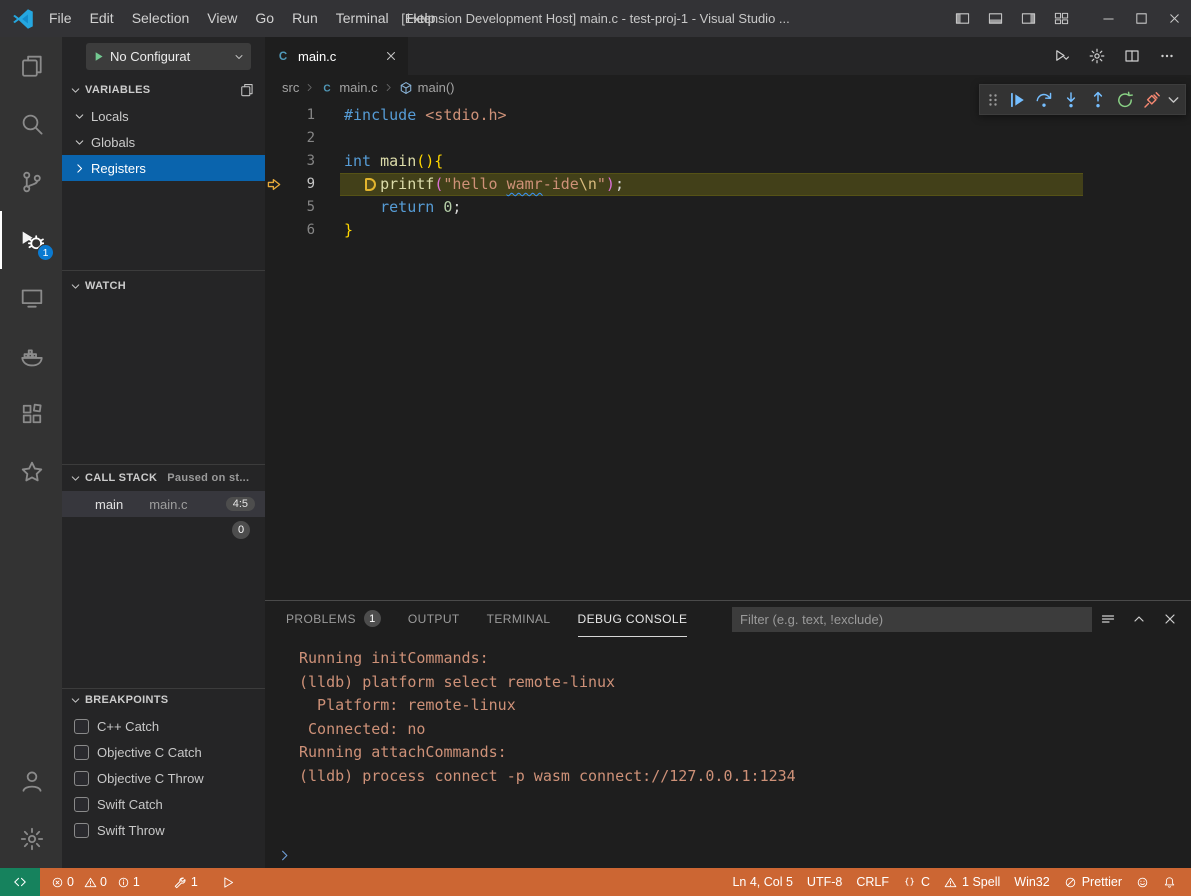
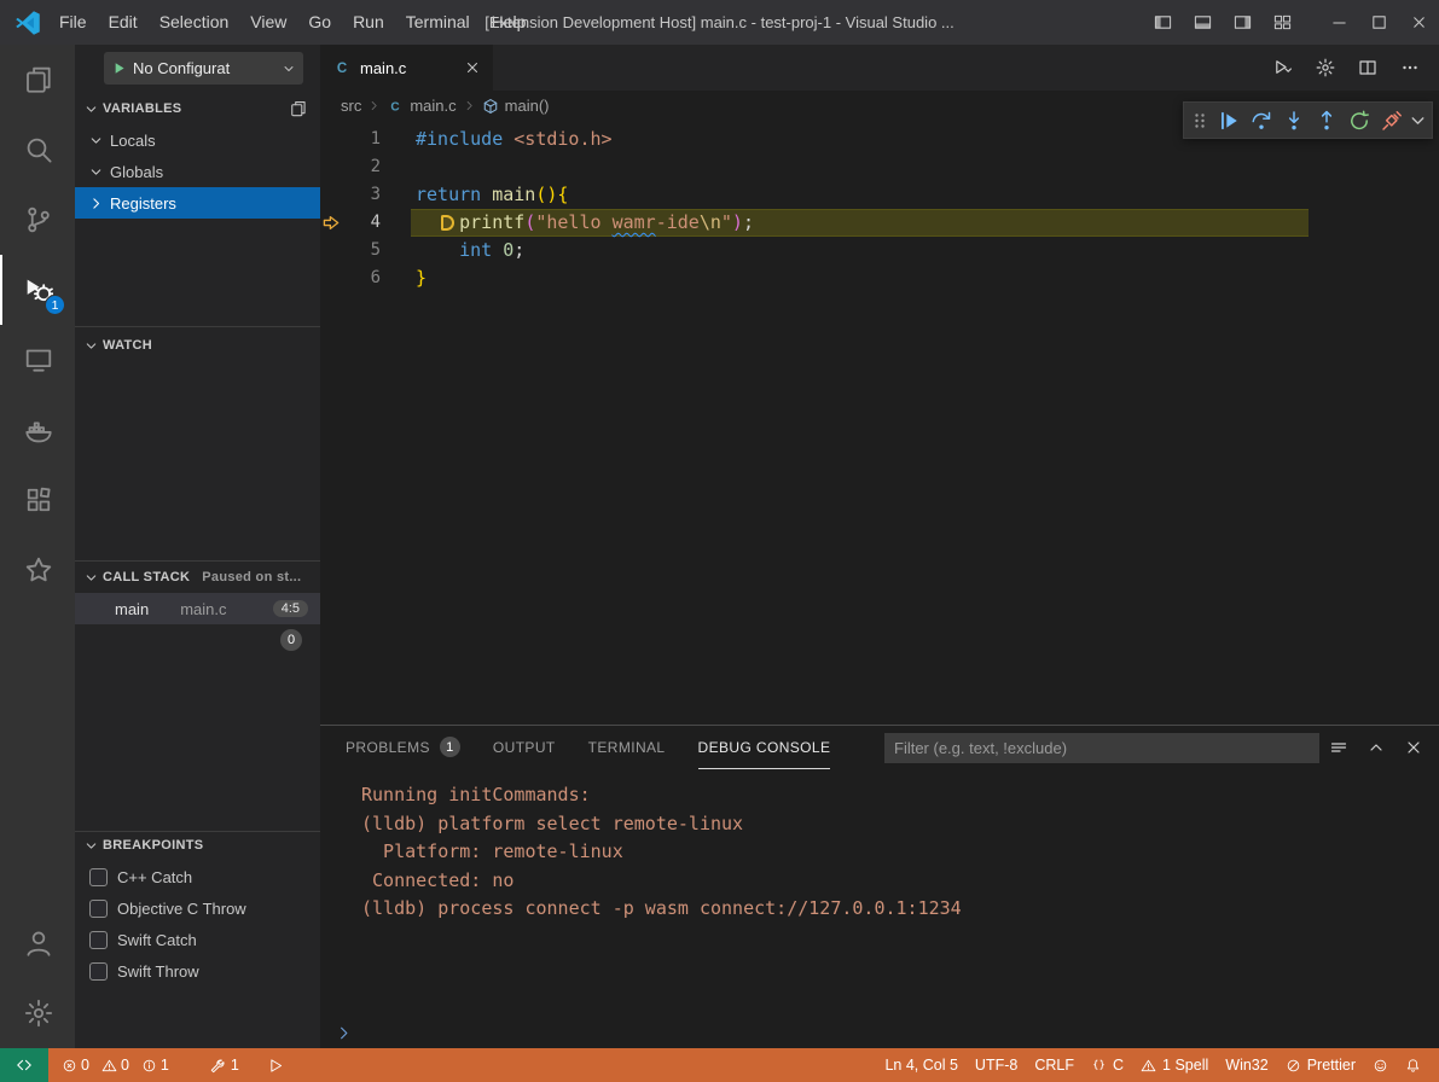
  File
  Edit
  Selection
  View
  Go
  Run
  Terminal
  Help
  [Extension Development Host] main.c - test-proj-1 - Visual Studio ...
  1
  No Configurat
  VARIABLES
  Locals
  Globals
  Registers
  WATCH
  CALL STACK
  Paused on st...
  main
  main.c
  4:5
  0
  BREAKPOINTS
  C++ Catch
- Objective C Catch
  Objective C Throw
  Swift Catch
  Swift Throw
  C
  main.c
  src
  C
  main.c
  main()
  1
  #include <stdio.h>
  2
  3
- int main(){
+ return main(){
- 9
+ 4
  printf("hello wamr-ide\n");
  5
- return 0;
+ int 0;
  6
  }
  PROBLEMS
  1
  OUTPUT
  TERMINAL
  DEBUG CONSOLE
  Filter (e.g. text, !exclude)
  Running initCommands:
  (lldb) platform select remote-linux
  Platform: remote-linux
  Connected: no
- Running attachCommands:
  (lldb) process connect -p wasm connect://127.0.0.1:1234
  0
  0
  1
  1
  Ln 4, Col 5
  UTF-8
  CRLF
  C
  1 Spell
  Win32
  Prettier
